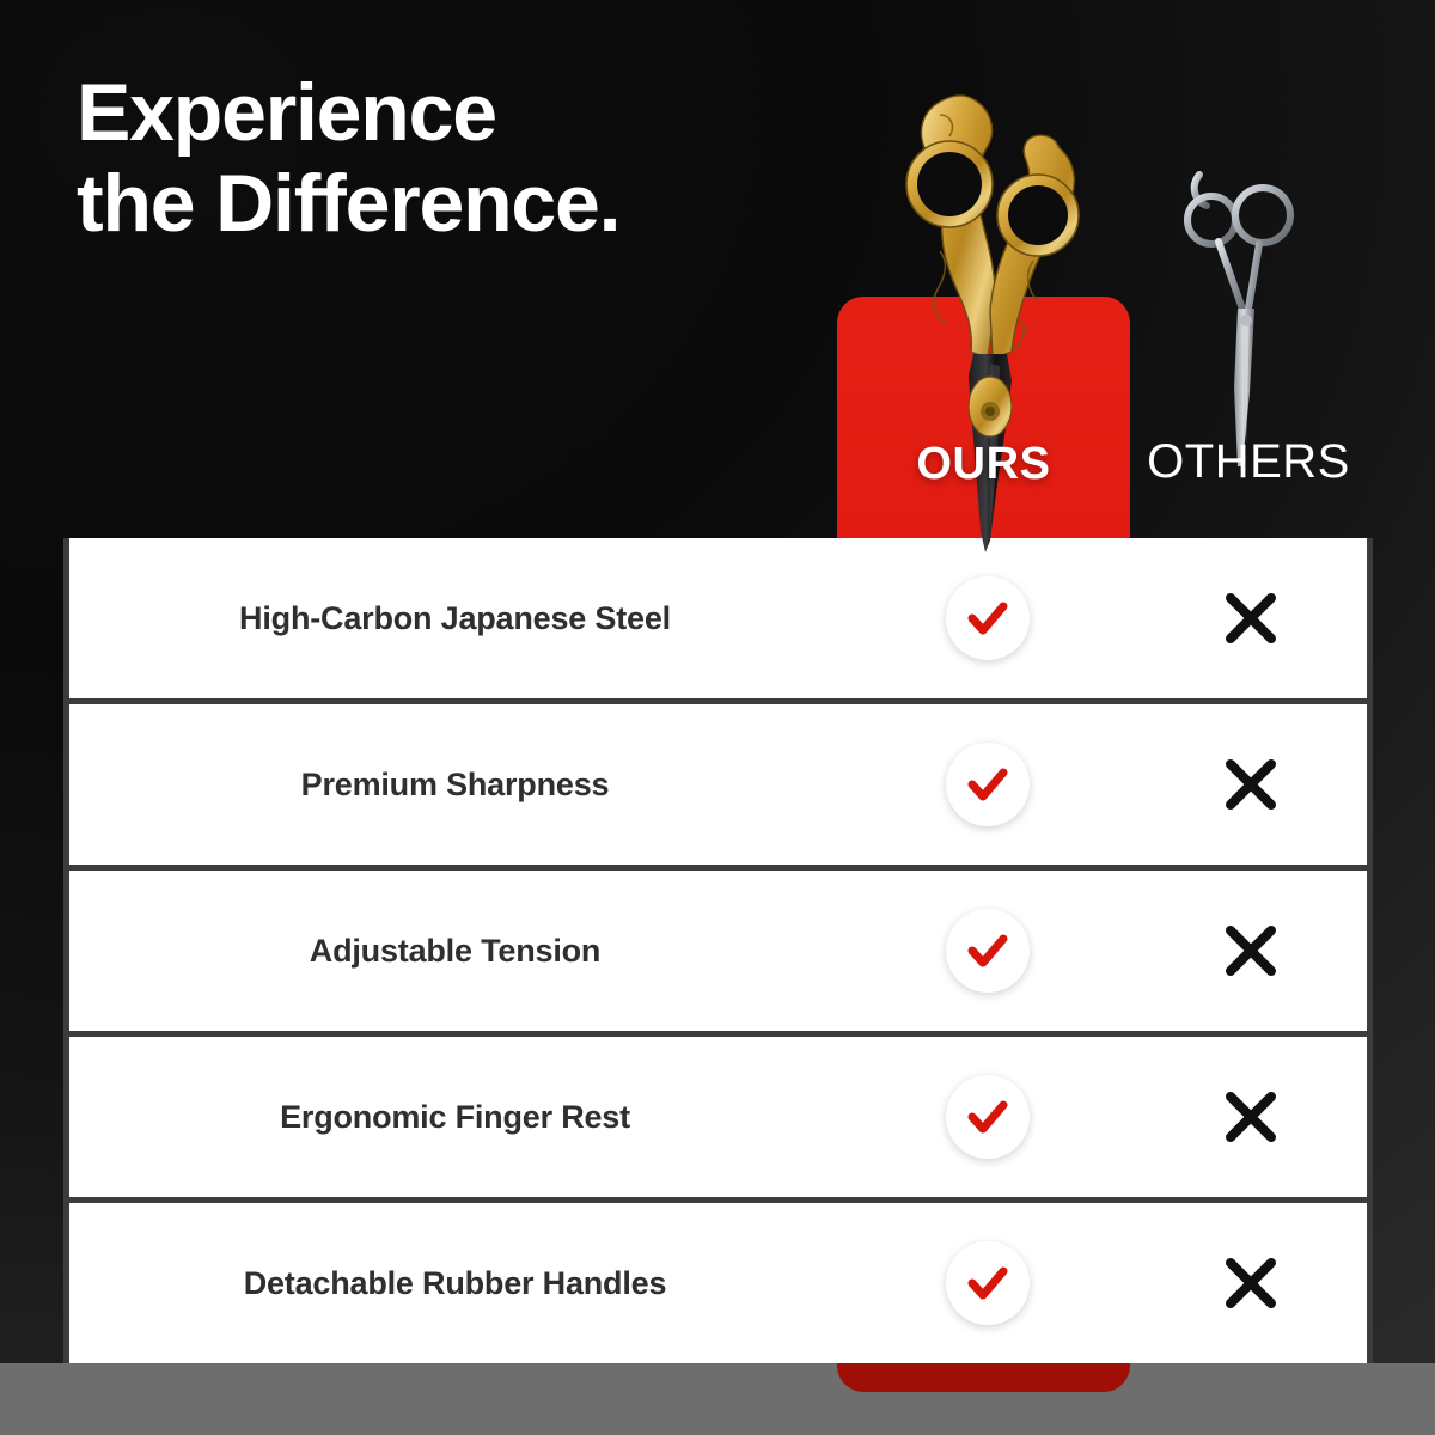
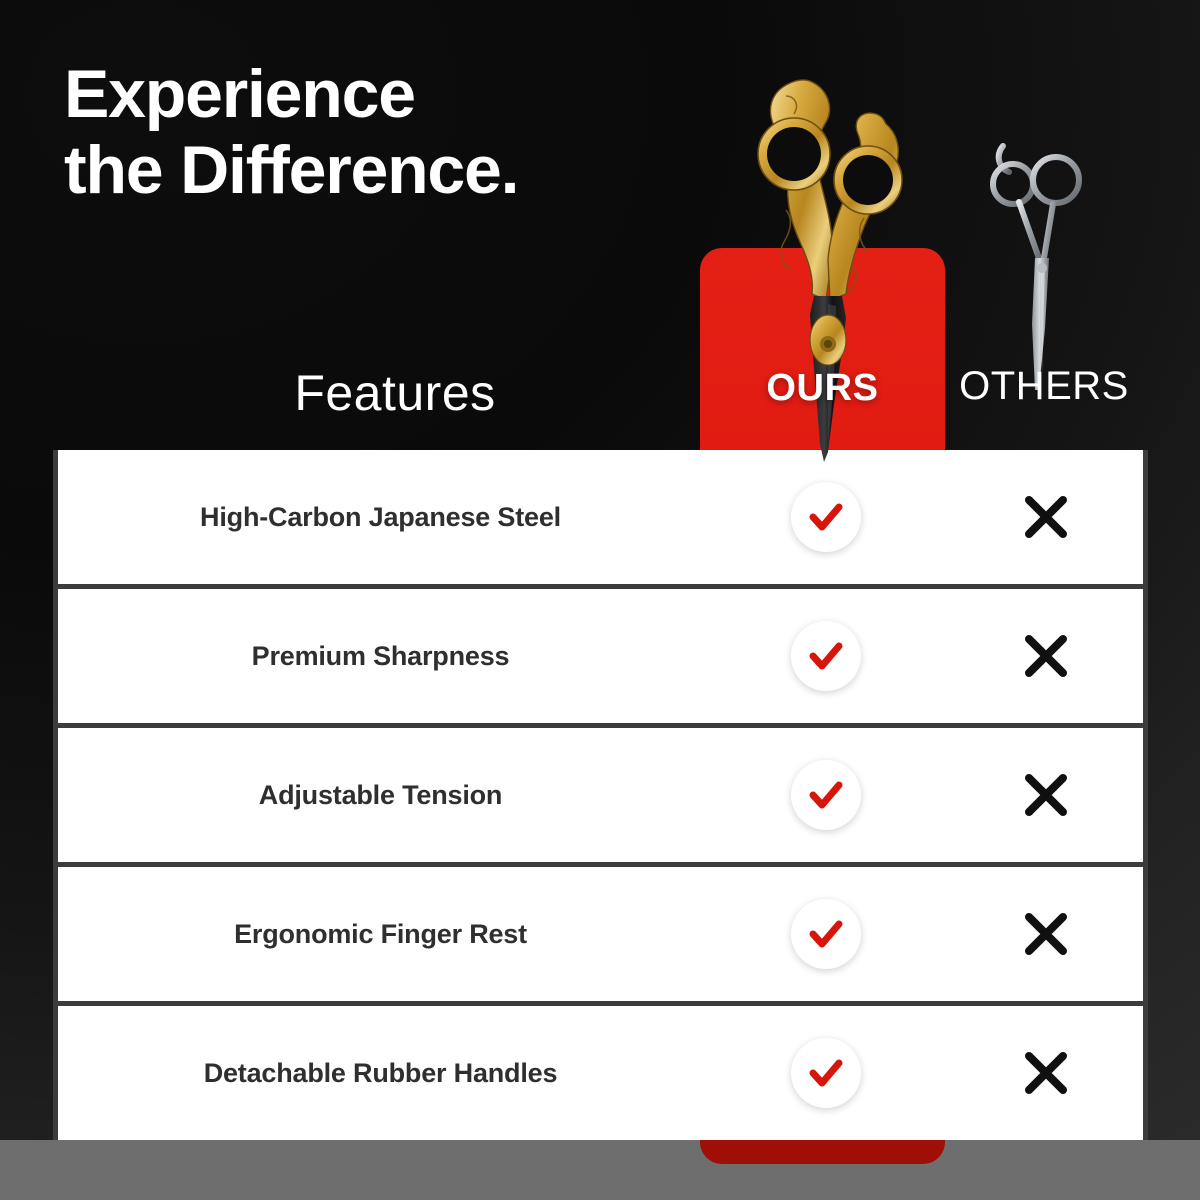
  Experience
  the Difference.
+ Features
  OURS
  OTHERS
  High-Carbon Japanese Steel
  Premium Sharpness
  Adjustable Tension
  Ergonomic Finger Rest
  Detachable Rubber Handles
